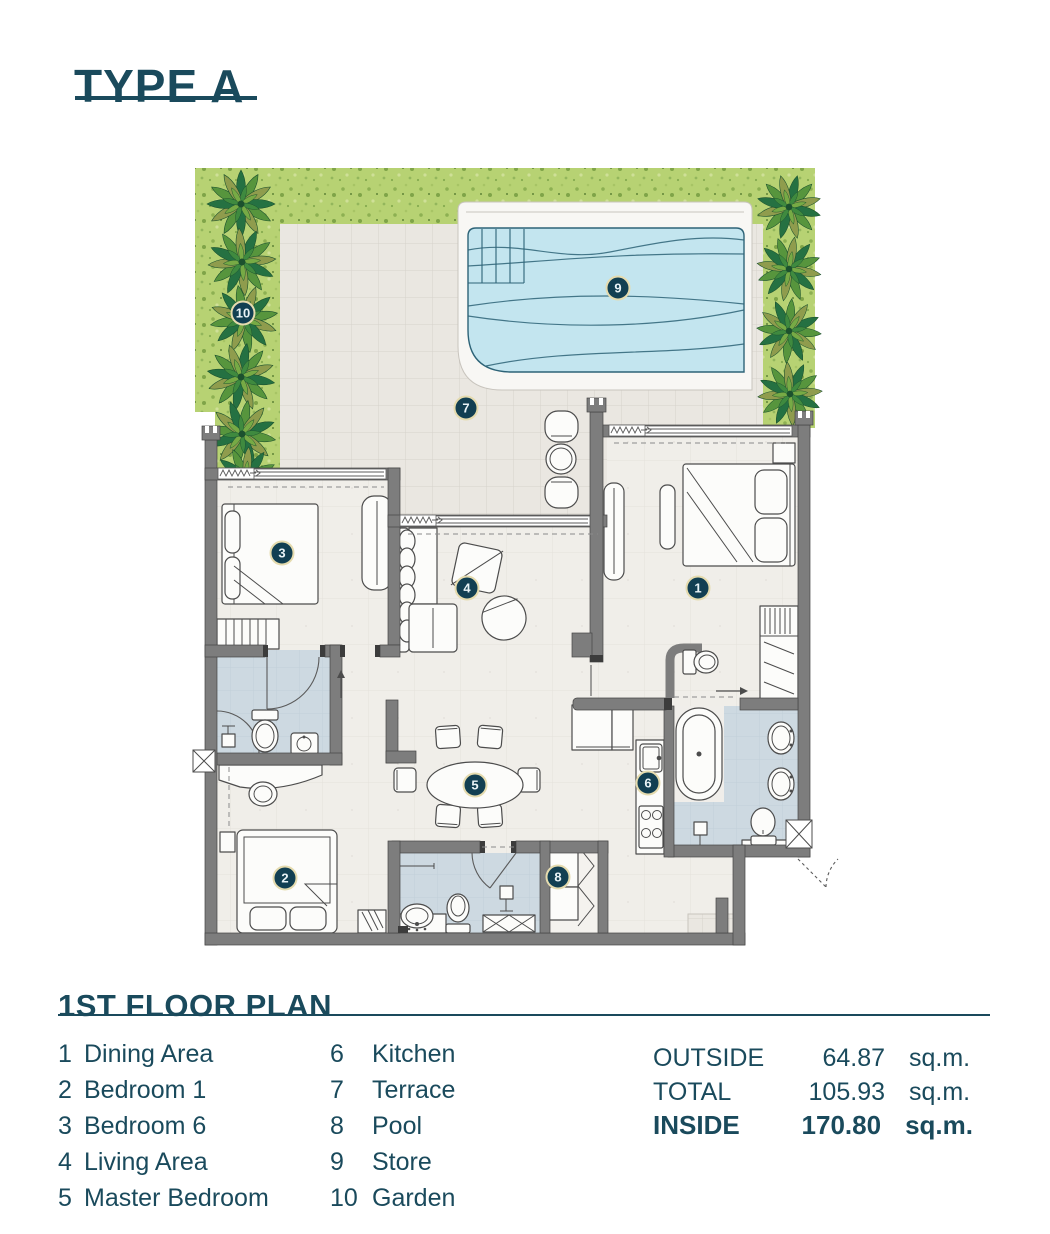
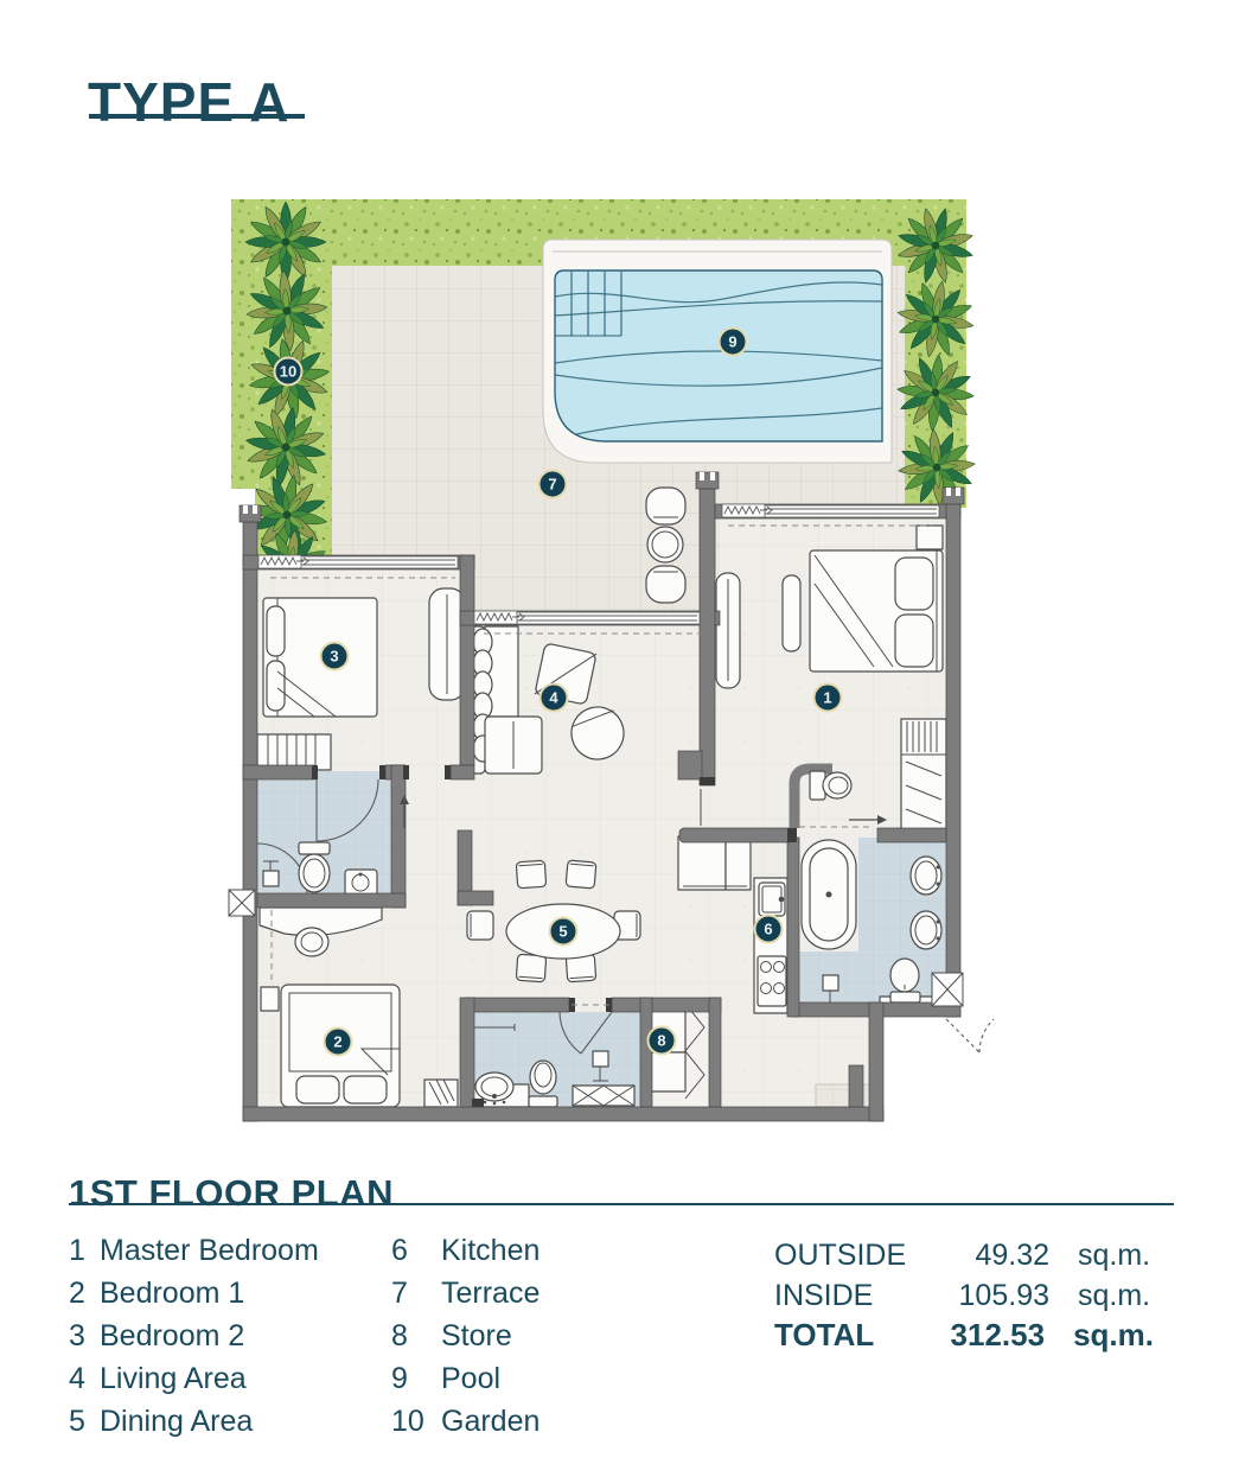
  TYPE A
  1
  2
  3
  4
  5
  6
  7
  8
  9
  10
  1ST FLOOR PLAN
  1
- Dining Area
+ Master Bedroom
  2
  Bedroom 1
  3
- Bedroom 6
+ Bedroom 2
  4
  Living Area
  5
- Master Bedroom
+ Dining Area
  6
  Kitchen
  7
  Terrace
  8
- Pool
+ Store
  9
- Store
+ Pool
  10
  Garden
  OUTSIDE
- 64.87
+ 49.32
  sq.m.
- TOTAL
+ INSIDE
  105.93
  sq.m.
- INSIDE
+ TOTAL
- 170.80
+ 312.53
  sq.m.
